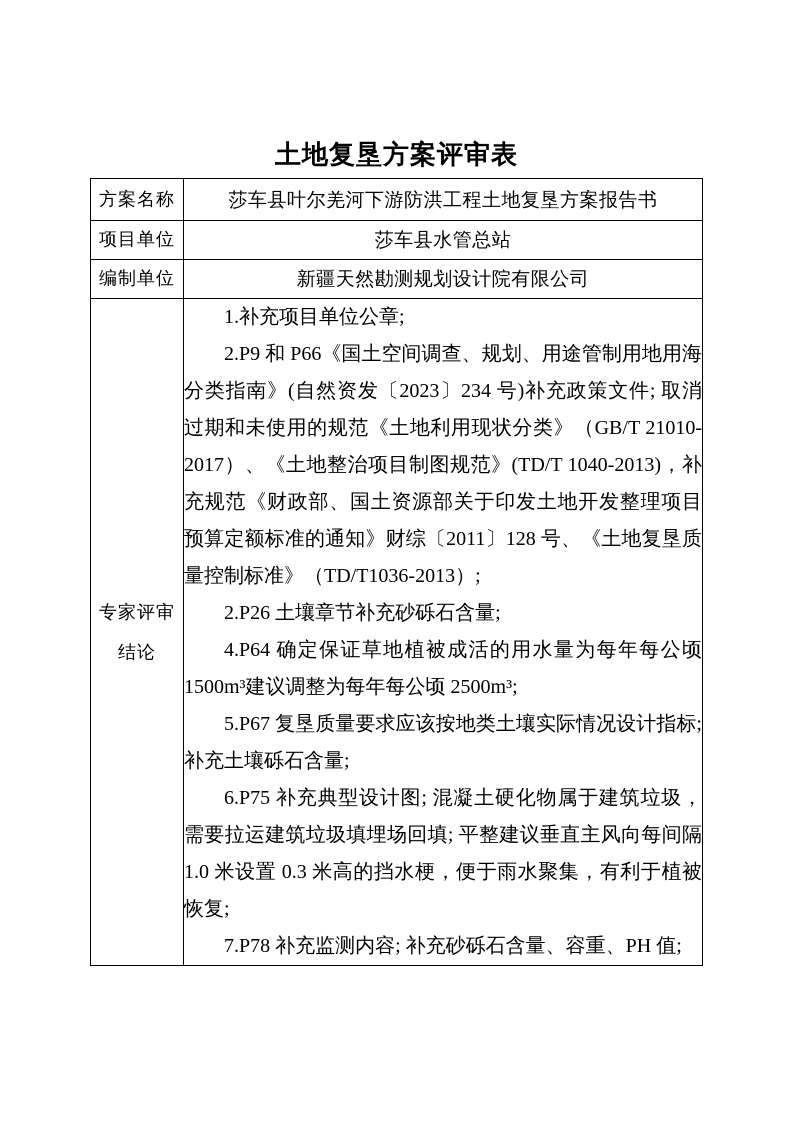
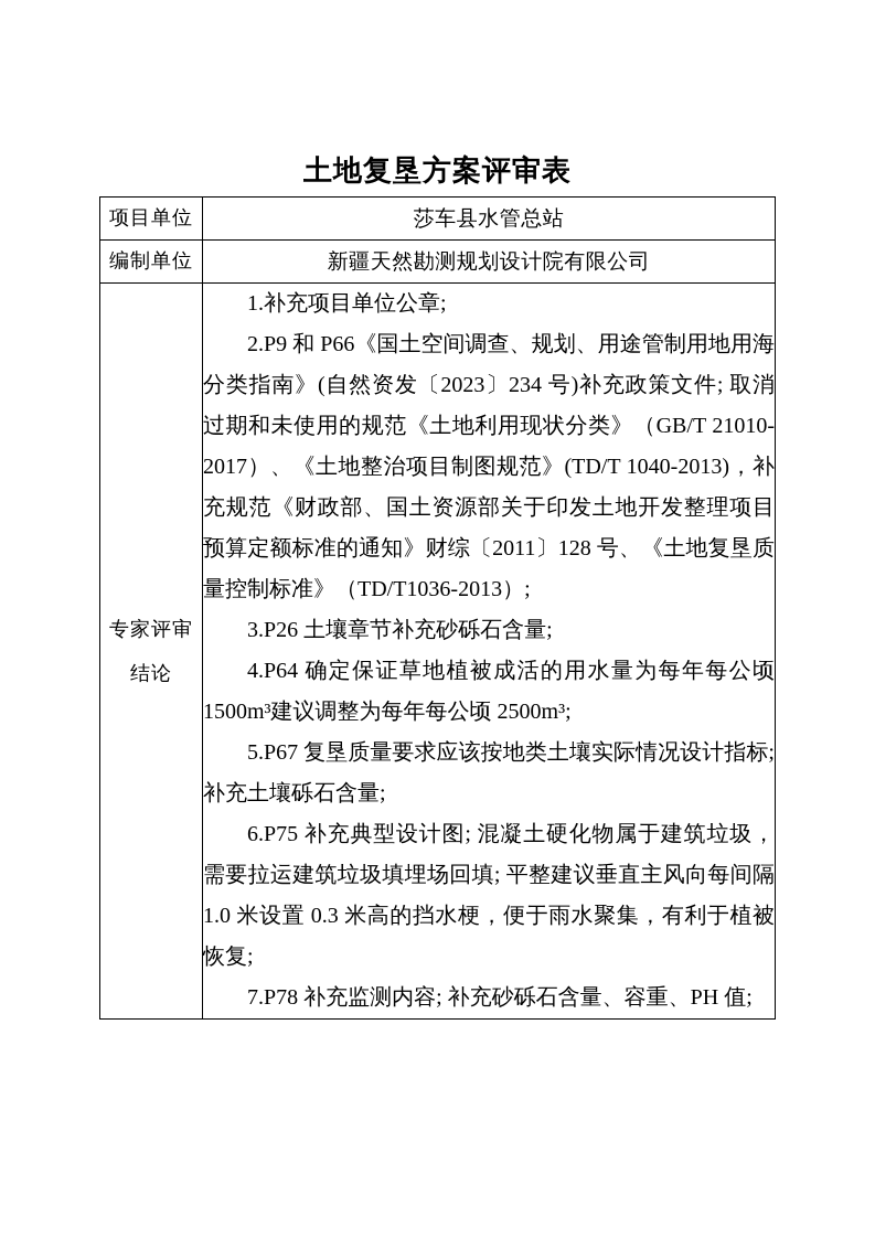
  土地复垦方案评审表
- 方案名称	莎车县叶尔羌河下游防洪工程土地复垦方案报告书
  项目单位	莎车县水管总站
  编制单位	新疆天然勘测规划设计院有限公司
- 专家评审 结论	1.补充项目单位公章;2.P9 和 P66《国土空间调查、规划、用途管制用地用海分类指南》(自然资发〔2023〕234 号)补充政策文件; 取消过期和未使用的规范《土地利用现状分类》（GB/T 21010-2017）、《土地整治项目制图规范》(TD/T 1040-2013)，补充规范《财政部、国土资源部关于印发土地开发整理项目预算定额标准的通知》财综〔2011〕128 号、《土地复垦质量控制标准》（TD/T1036-2013）;2.P26 土壤章节补充砂砾石含量;4.P64 确定保证草地植被成活的用水量为每年每公顷 1500m³建议调整为每年每公顷 2500m³;5.P67 复垦质量要求应该按地类土壤实际情况设计指标; 补充土壤砾石含量;6.P75 补充典型设计图; 混凝土硬化物属于建筑垃圾，需要拉运建筑垃圾填埋场回填; 平整建议垂直主风向每间隔 1.0 米设置 0.3 米高的挡水梗，便于雨水聚集，有利于植被恢复;7.P78 补充监测内容; 补充砂砾石含量、容重、PH 值;
+ 专家评审 结论	1.补充项目单位公章;2.P9 和 P66《国土空间调查、规划、用途管制用地用海分类指南》(自然资发〔2023〕234 号)补充政策文件; 取消过期和未使用的规范《土地利用现状分类》（GB/T 21010-2017）、《土地整治项目制图规范》(TD/T 1040-2013)，补充规范《财政部、国土资源部关于印发土地开发整理项目预算定额标准的通知》财综〔2011〕128 号、《土地复垦质量控制标准》（TD/T1036-2013）;3.P26 土壤章节补充砂砾石含量;4.P64 确定保证草地植被成活的用水量为每年每公顷 1500m³建议调整为每年每公顷 2500m³;5.P67 复垦质量要求应该按地类土壤实际情况设计指标; 补充土壤砾石含量;6.P75 补充典型设计图; 混凝土硬化物属于建筑垃圾，需要拉运建筑垃圾填埋场回填; 平整建议垂直主风向每间隔 1.0 米设置 0.3 米高的挡水梗，便于雨水聚集，有利于植被恢复;7.P78 补充监测内容; 补充砂砾石含量、容重、PH 值;
